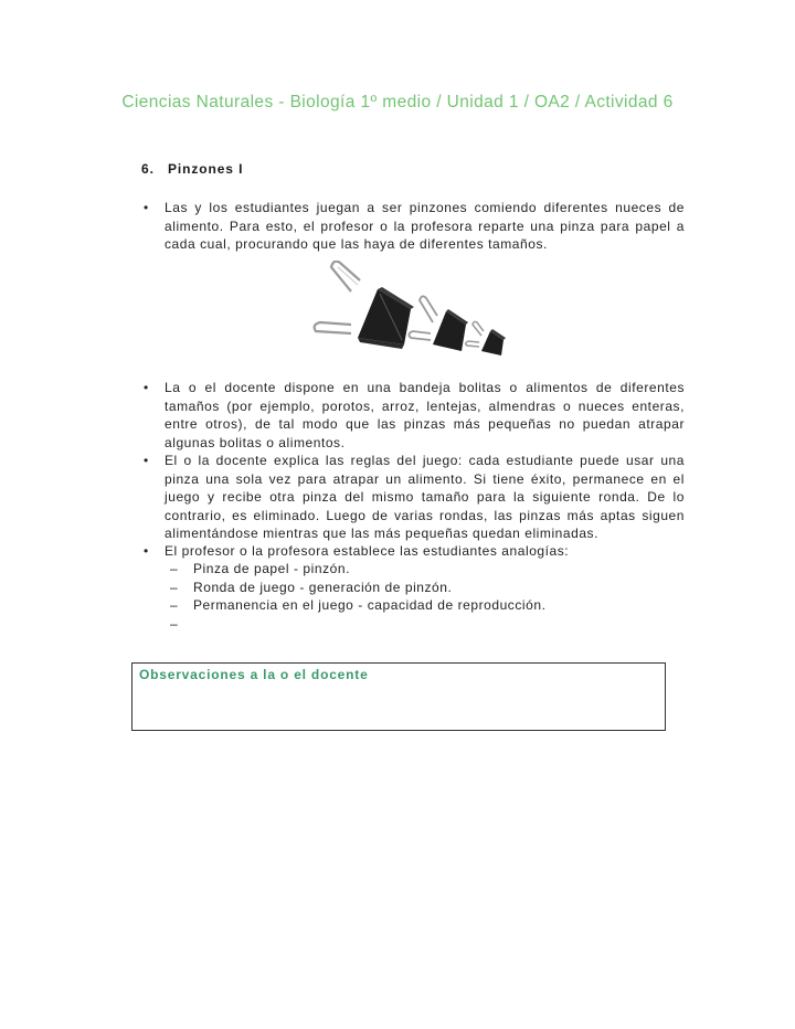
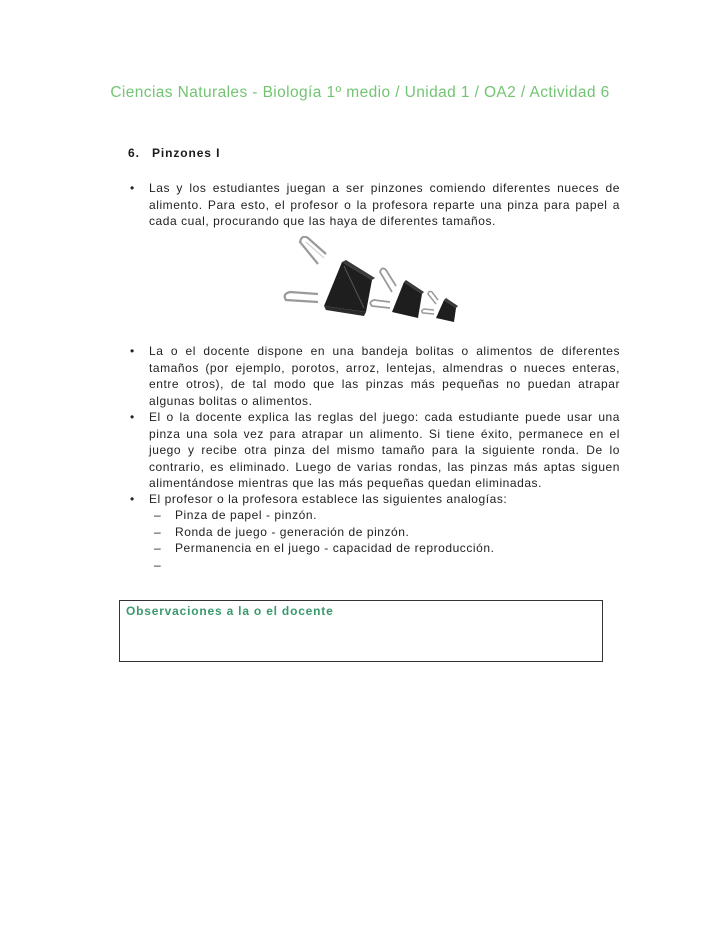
  Ciencias Naturales - Biología 1º medio / Unidad 1 / OA2 / Actividad 6
  6. Pinzones I
  •
  Las y los estudiantes juegan a ser pinzones comiendo diferentes nueces de alimento. Para esto, el profesor o la profesora reparte una pinza para papel a cada cual, procurando que las haya de diferentes tamaños.
  •
  La o el docente dispone en una bandeja bolitas o alimentos de diferentes tamaños (por ejemplo, porotos, arroz, lentejas, almendras o nueces enteras, entre otros), de tal modo que las pinzas más pequeñas no puedan atrapar algunas bolitas o alimentos.
  •
  El o la docente explica las reglas del juego: cada estudiante puede usar una pinza una sola vez para atrapar un alimento. Si tiene éxito, permanece en el juego y recibe otra pinza del mismo tamaño para la siguiente ronda. De lo contrario, es eliminado. Luego de varias rondas, las pinzas más aptas siguen alimentándose mientras que las más pequeñas quedan eliminadas.
  •
- El profesor o la profesora establece las estudiantes analogías:
+ El profesor o la profesora establece las siguientes analogías:
  –
  Pinza de papel - pinzón.
  –
  Ronda de juego - generación de pinzón.
  –
  Permanencia en el juego - capacidad de reproducción.
  –
  Observaciones a la o el docente
